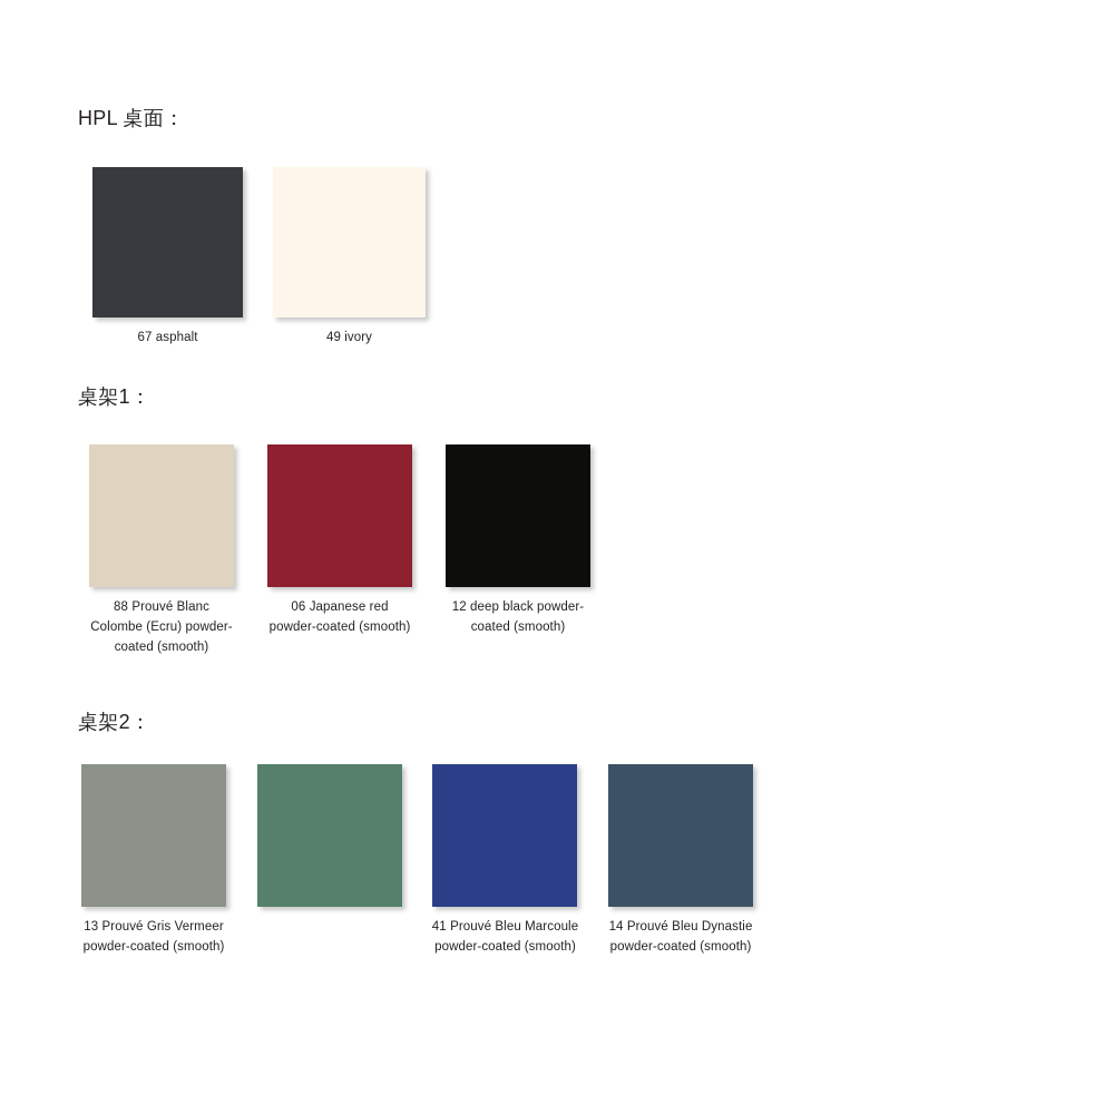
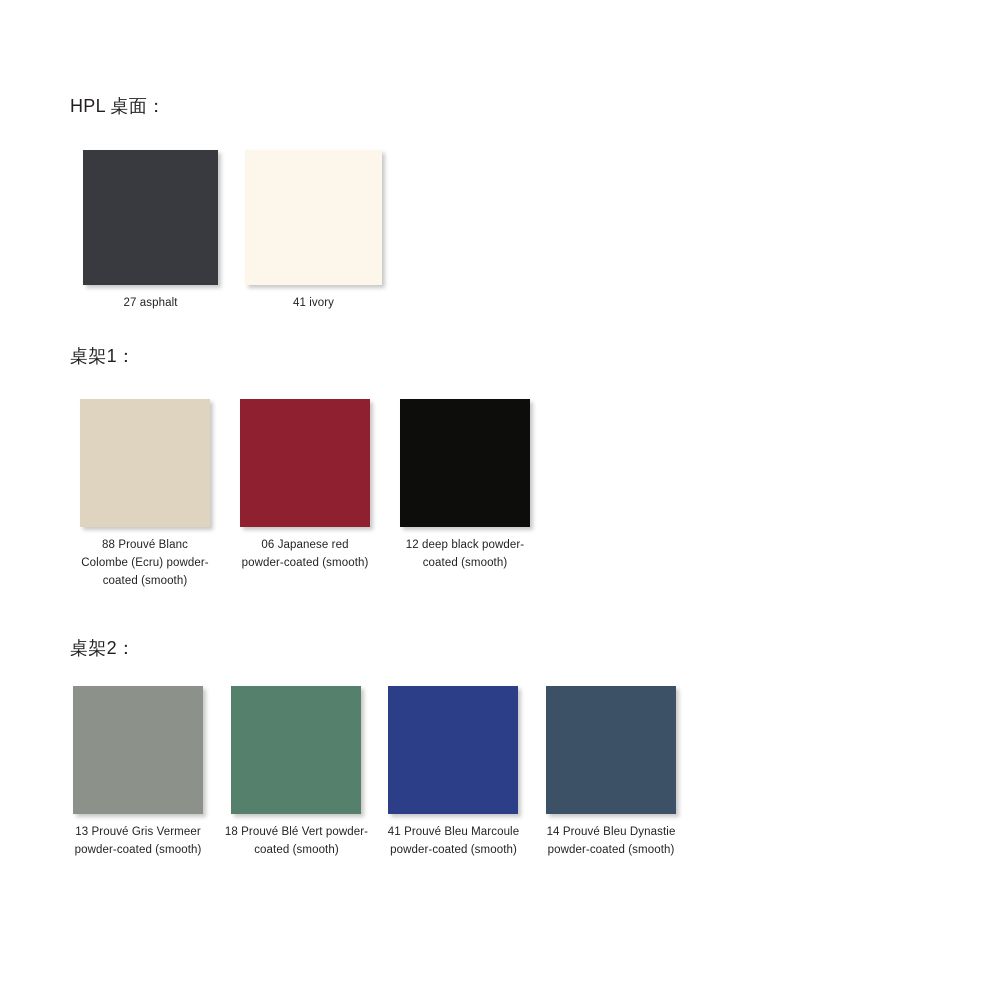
  HPL 桌面：
- 67 asphalt
+ 27 asphalt
- 49 ivory
+ 41 ivory
  桌架1：
  88 Prouvé Blanc Colombe (Ecru) powder-coated (smooth)
  06 Japanese red powder-coated (smooth)
  12 deep black powder-coated (smooth)
  桌架2：
  13 Prouvé Gris Vermeer powder-coated (smooth)
+ 18 Prouvé Blé Vert powder-coated (smooth)
  41 Prouvé Bleu Marcoule powder-coated (smooth)
  14 Prouvé Bleu Dynastie powder-coated (smooth)
